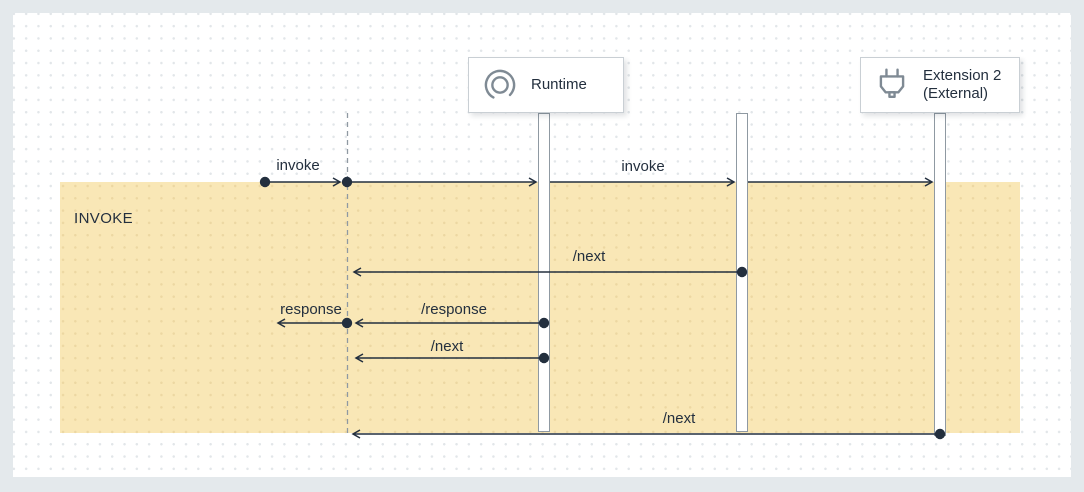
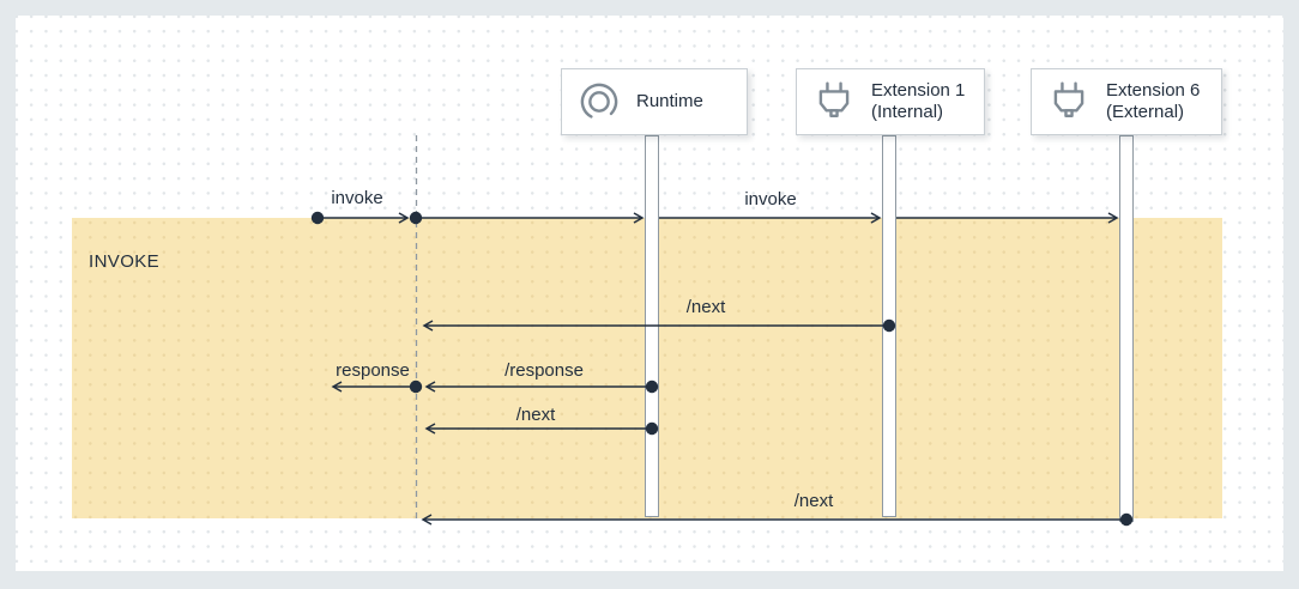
  INVOKE
  invoke
  invoke
  /next
  response
  /response
  /next
  /next
  Runtime
+ Extension 1
+ (Internal)
- Extension 2
+ Extension 6
  (External)
